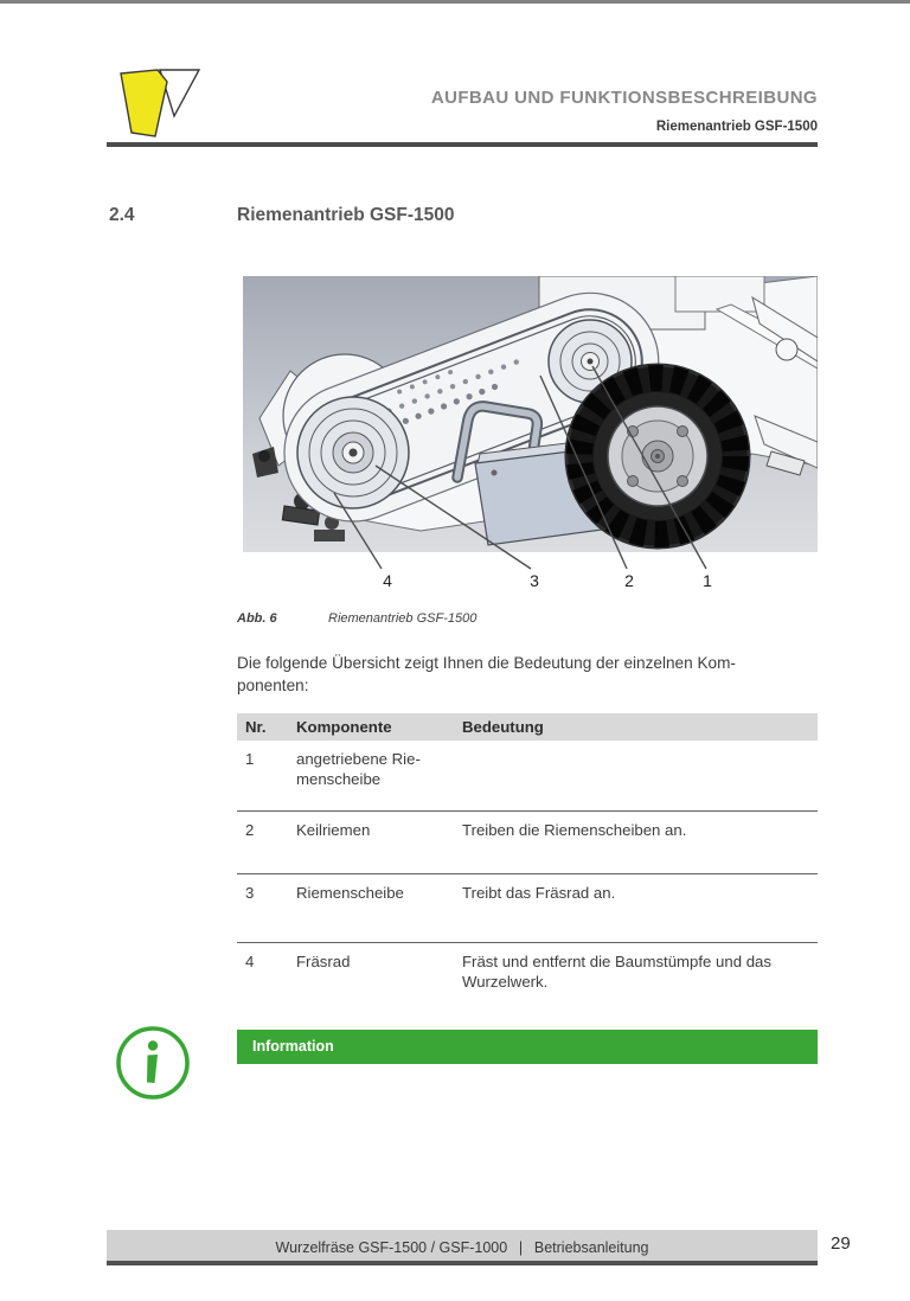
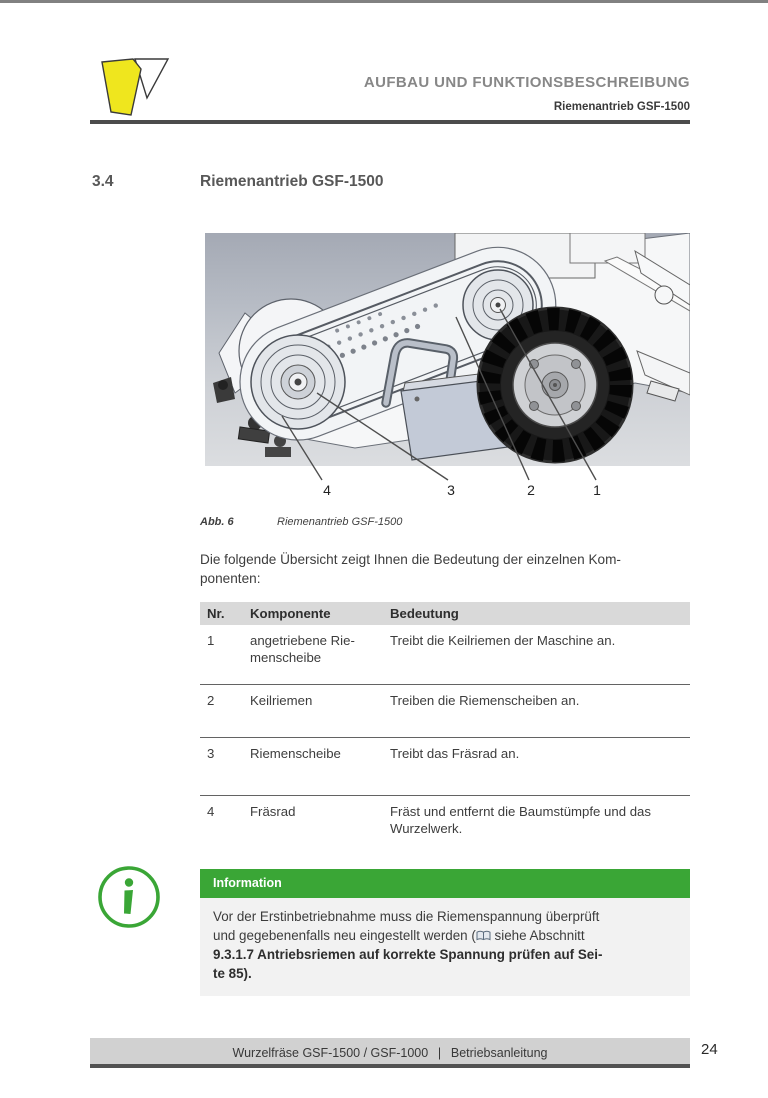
  AUFBAU UND FUNKTIONSBESCHREIBUNG
  Riemenantrieb GSF-1500
- 2.4
+ 3.4
  Riemenantrieb GSF-1500
  4
  3
  2
  1
  Abb. 6 Riemenantrieb GSF-1500
  Die folgende Übersicht zeigt Ihnen die Bedeutung der einzelnen Kom-
  ponenten:
  Nr.
  Komponente
  Bedeutung
  1
  angetriebene Rie-
  menscheibe
+ Treibt die Keilriemen der Maschine an.
  2
  Keilriemen
  Treiben die Riemenscheiben an.
  3
  Riemenscheibe
  Treibt das Fräsrad an.
  4
  Fräsrad
  Fräst und entfernt die Baumstümpfe und das
  Wurzelwerk.
  Information
+ Vor der Erstinbetriebnahme muss die Riemenspannung überprüft
+ und gegebenenfalls neu eingestellt werden ( siehe Abschnitt
+ 9.3.1.7 Antriebsriemen auf korrekte Spannung prüfen auf Sei-
+ te 85).
  Wurzelfräse GSF-1500 / GSF-1000 | Betriebsanleitung
- 29
+ 24
